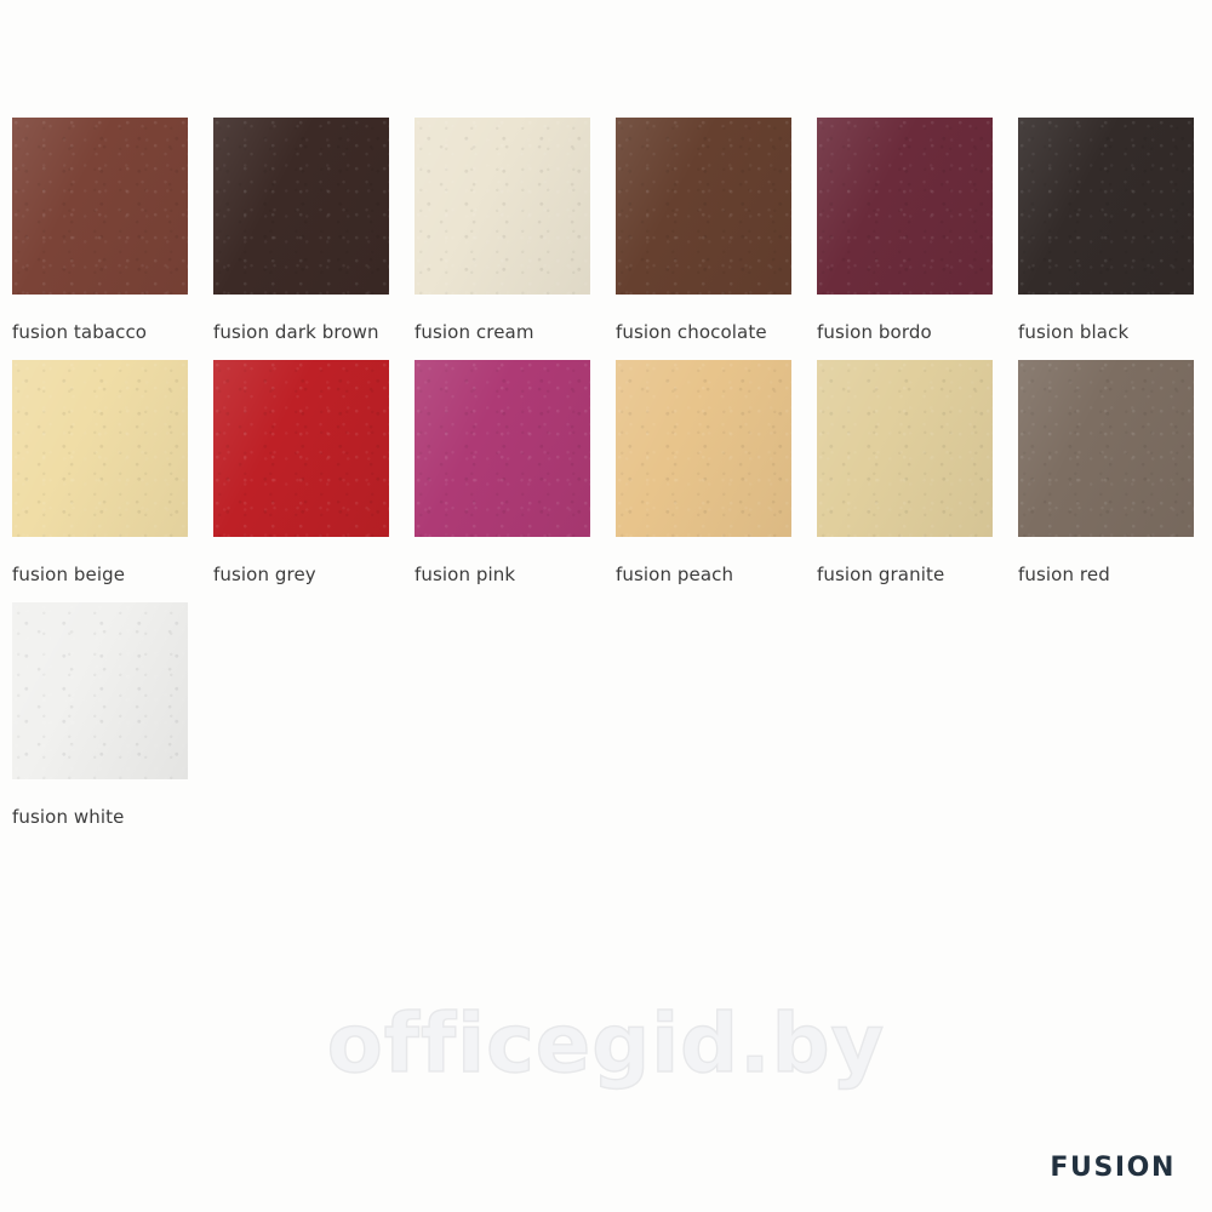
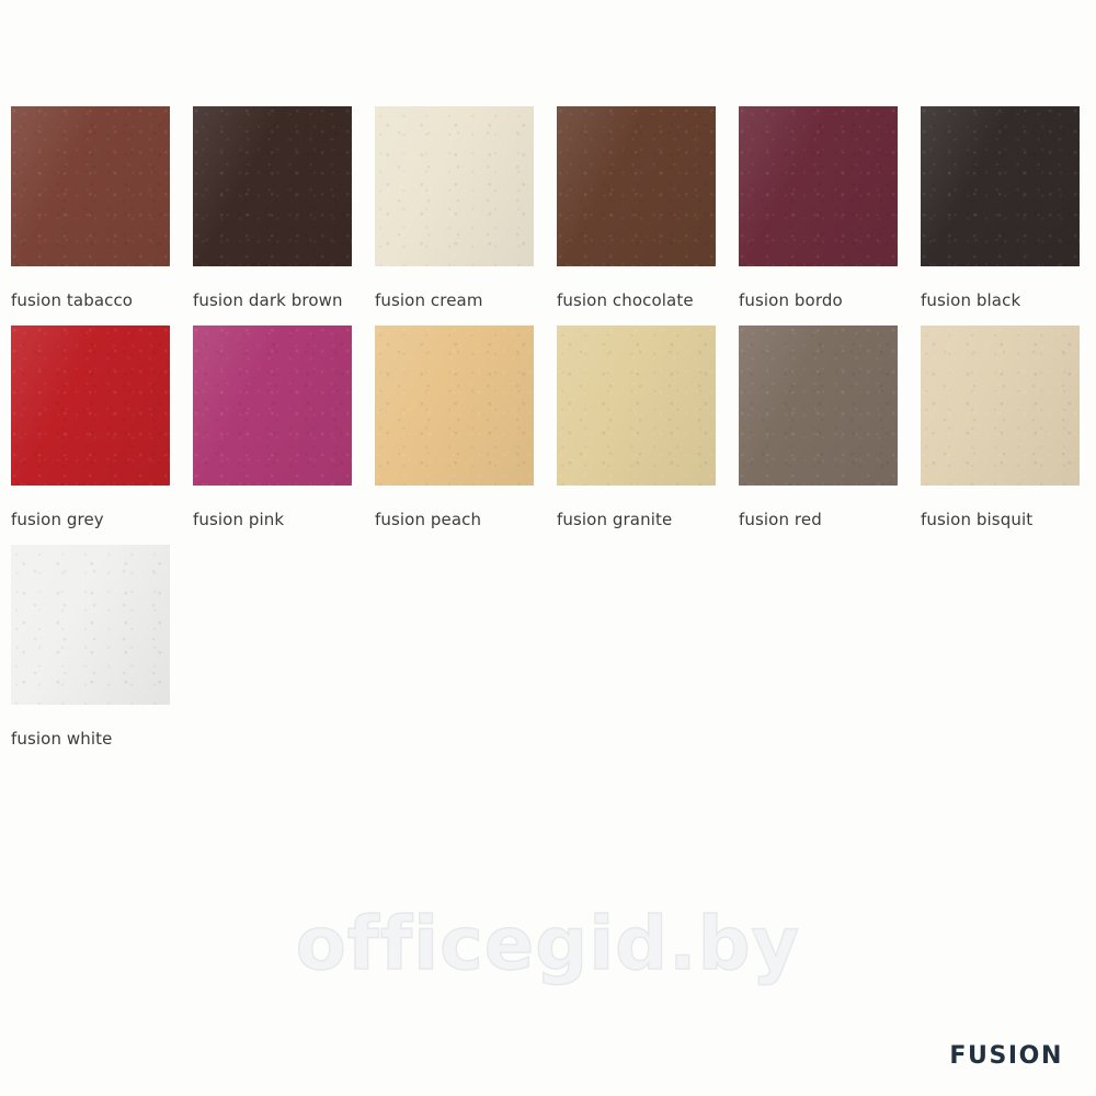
  fusion tabacco
  fusion dark brown
  fusion cream
  fusion chocolate
  fusion bordo
  fusion black
- fusion beige
  fusion grey
  fusion pink
  fusion peach
  fusion granite
  fusion red
+ fusion bisquit
  fusion white
  FUSION
